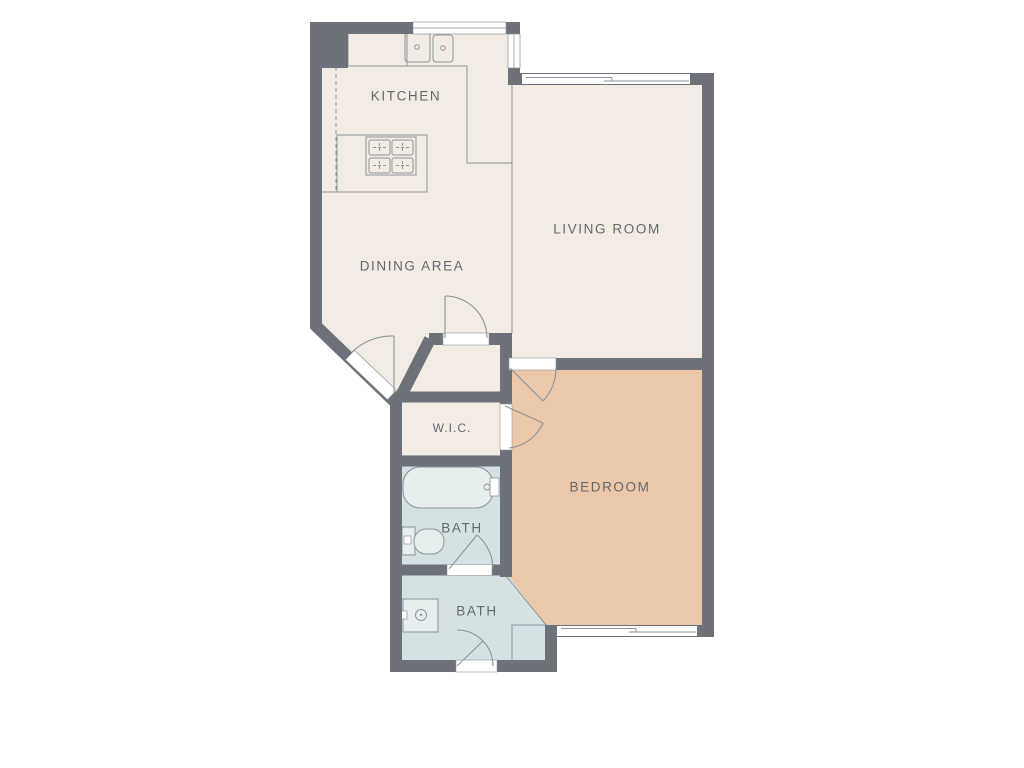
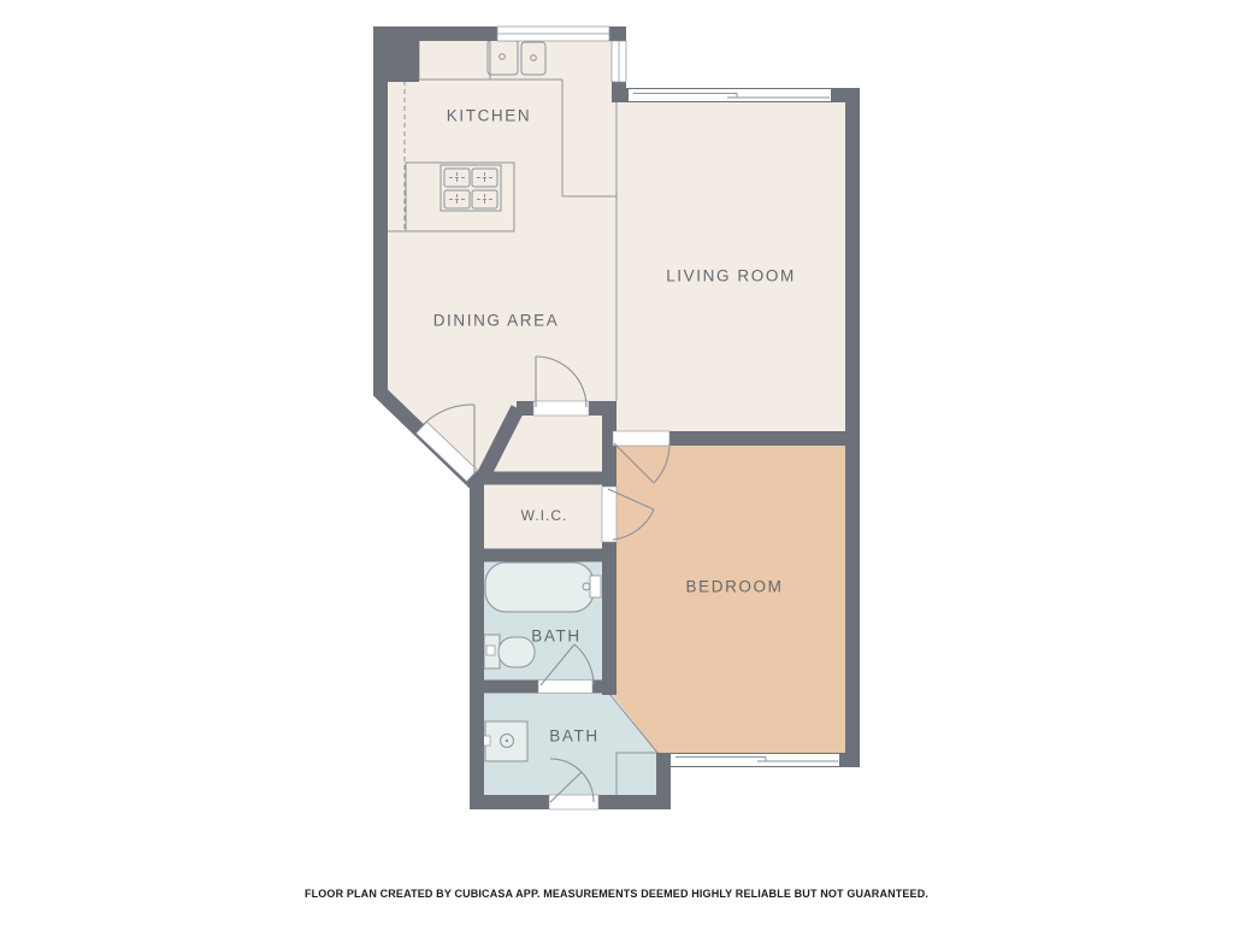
  KITCHEN
  DINING AREA
  LIVING ROOM
  W.I.C.
  BATH
  BATH
  BEDROOM
+ FLOOR PLAN CREATED BY CUBICASA APP. MEASUREMENTS DEEMED HIGHLY RELIABLE BUT NOT GUARANTEED.
